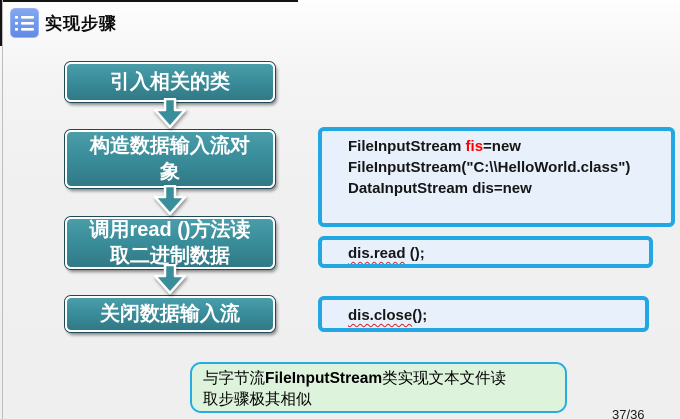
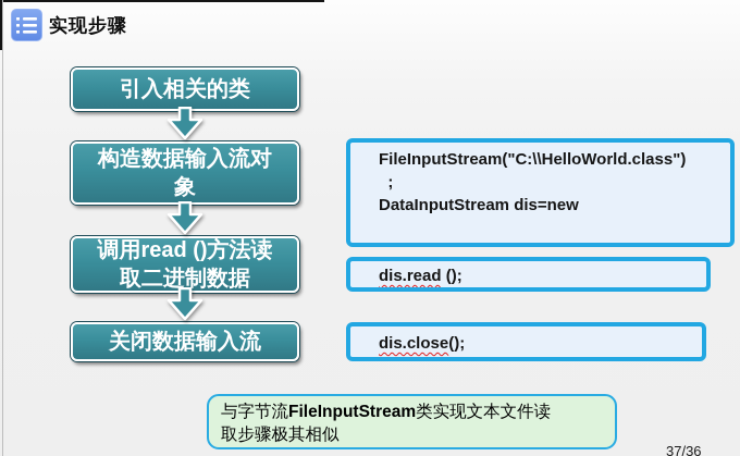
  实现步骤
  引入相关的类
  构造数据输入流对
  象
  调用read ()方法读
  取二进制数据
  关闭数据输入流
- FileInputStream fis=new
  FileInputStream("C:\\HelloWorld.class")
+ ;
  DataInputStream dis=new
  dis.read ();
  dis.close();
  与字节流FileInputStream类实现文本文件读
  取步骤极其相似
  37/36
